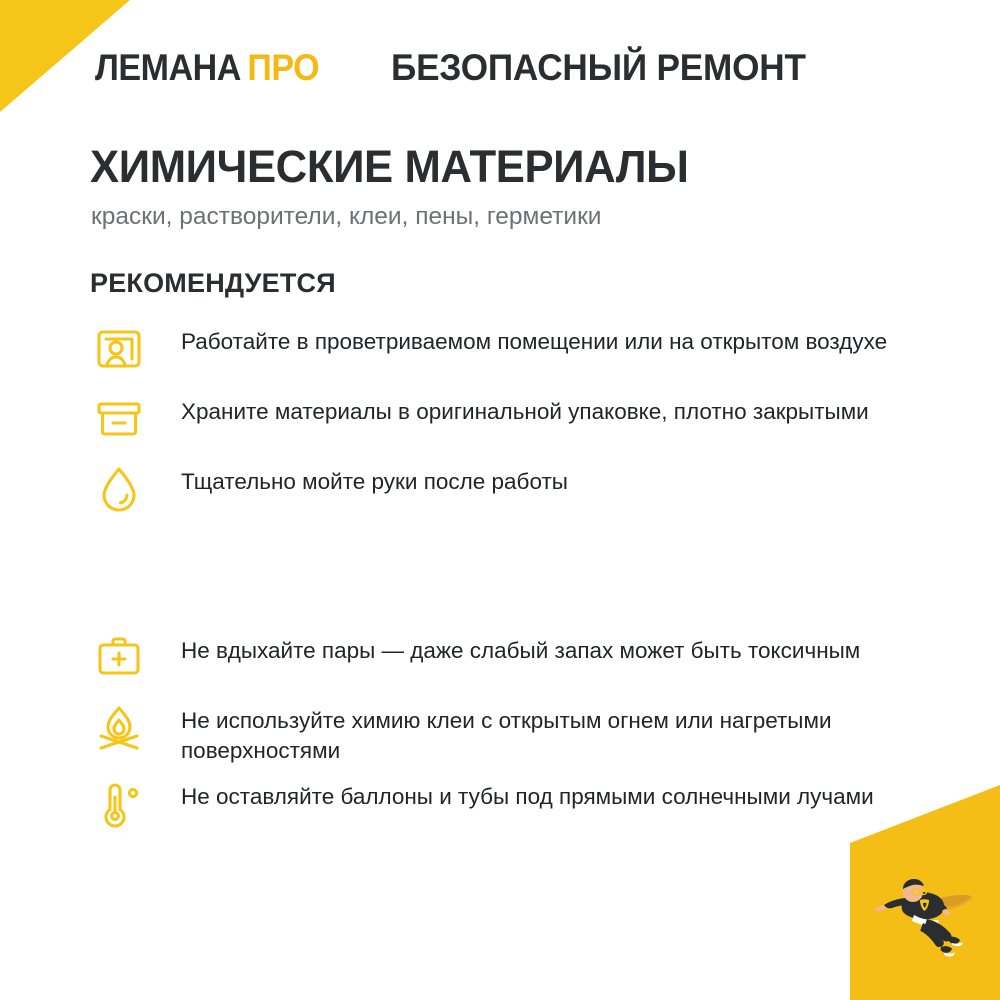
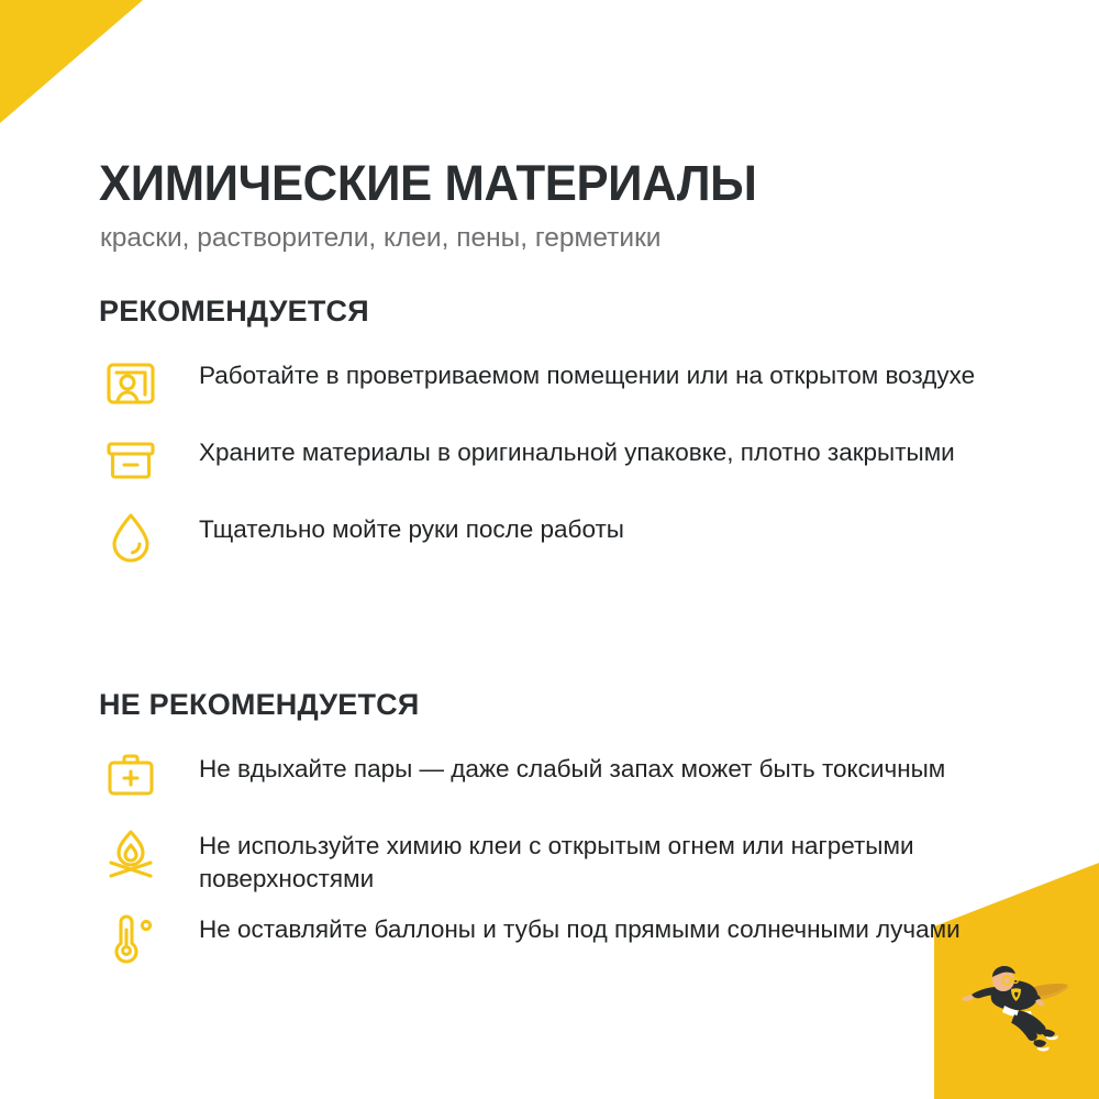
- ЛЕМАНА ПРО
- БЕЗОПАСНЫЙ РЕМОНТ
  ХИМИЧЕСКИЕ МАТЕРИАЛЫ
  краски, растворители, клеи, пены, герметики
  РЕКОМЕНДУЕТСЯ
  Работайте в проветриваемом помещении или на открытом воздухе
  Храните материалы в оригинальной упаковке, плотно закрытыми
  Тщательно мойте руки после работы
+ НЕ РЕКОМЕНДУЕТСЯ
  Не вдыхайте пары — даже слабый запах может быть токсичным
  Не используйте химию клеи с открытым огнем или нагретыми поверхностями
  Не оставляйте баллоны и тубы под прямыми солнечными лучами
